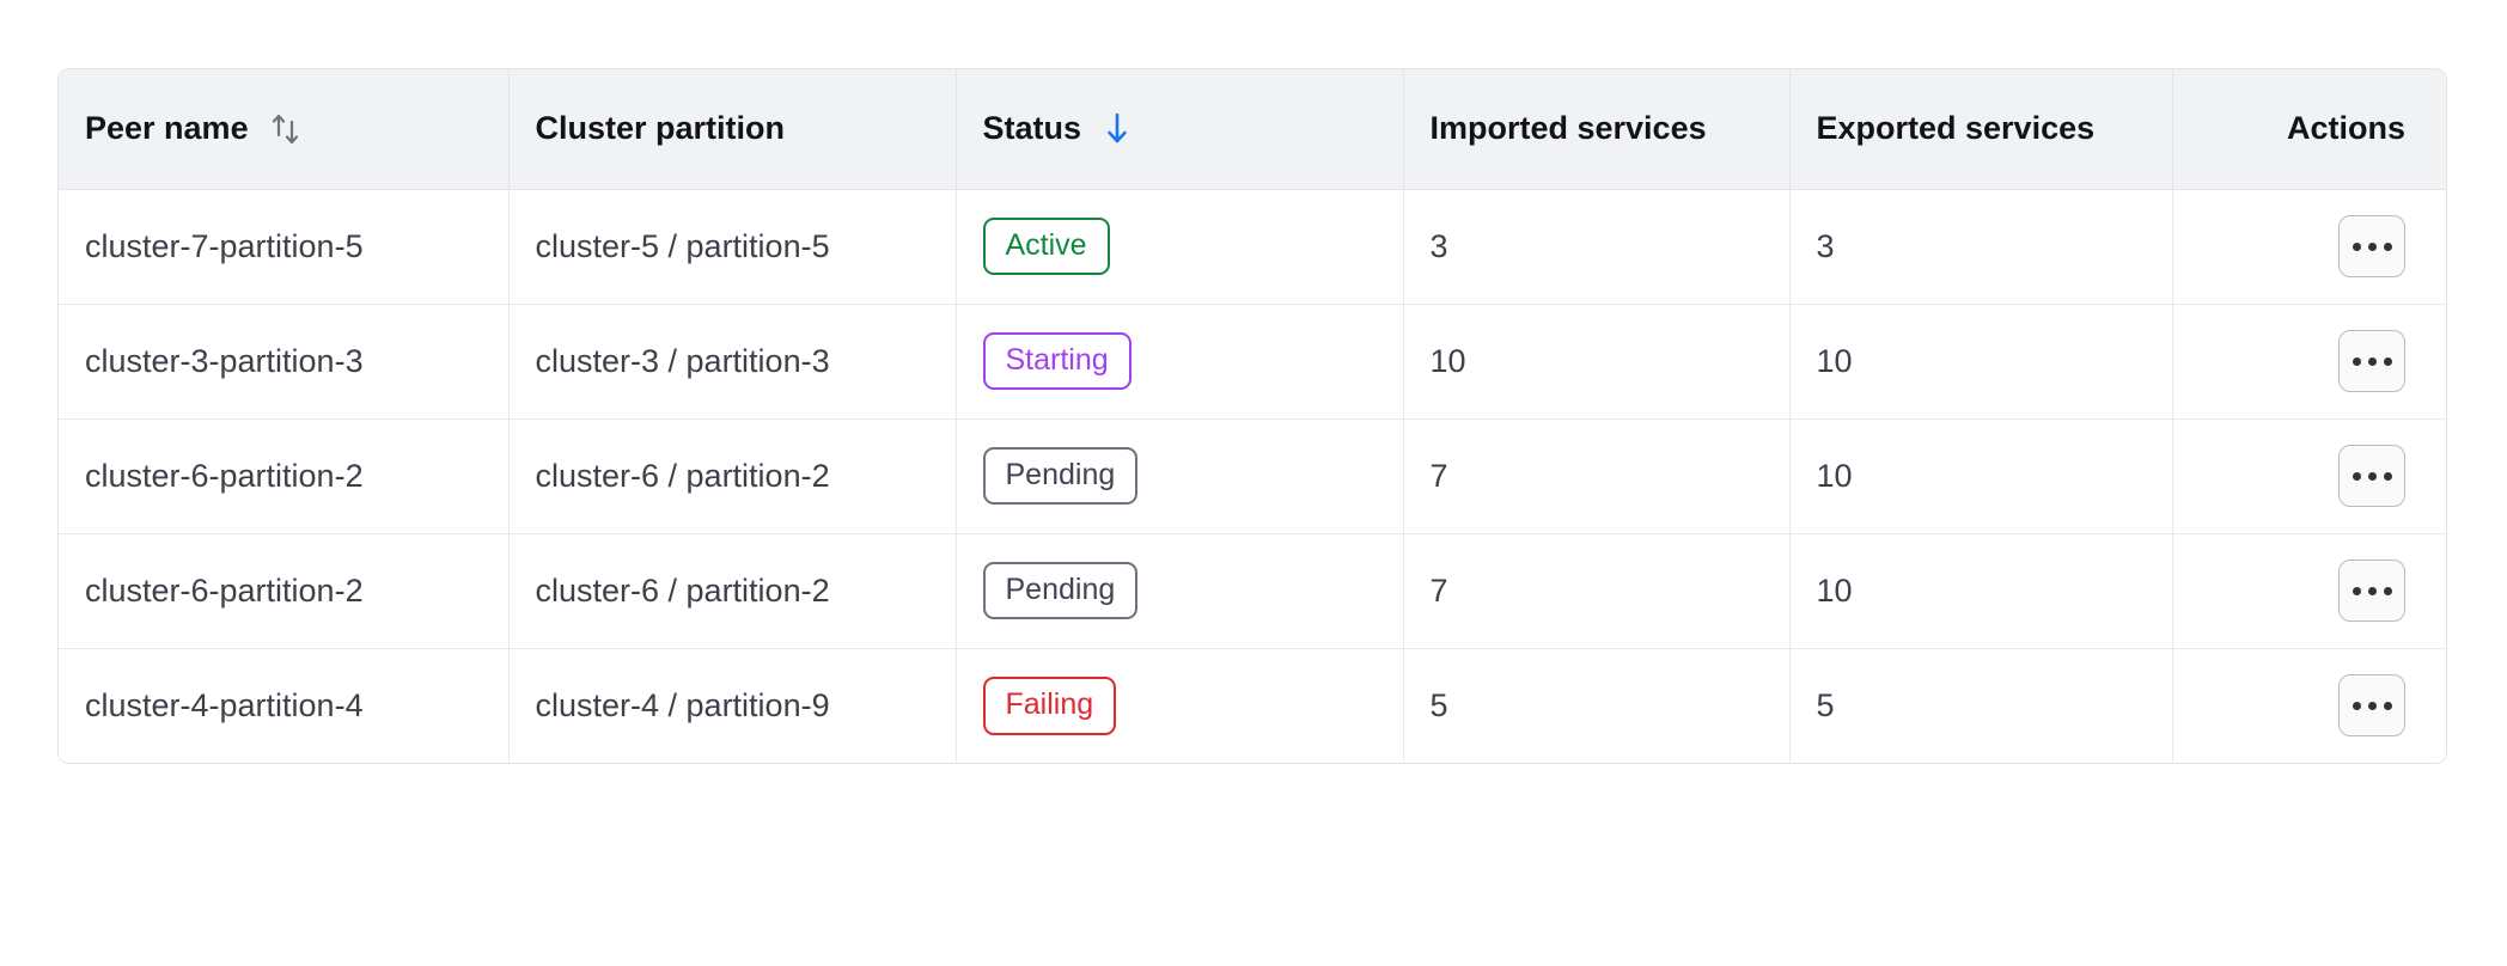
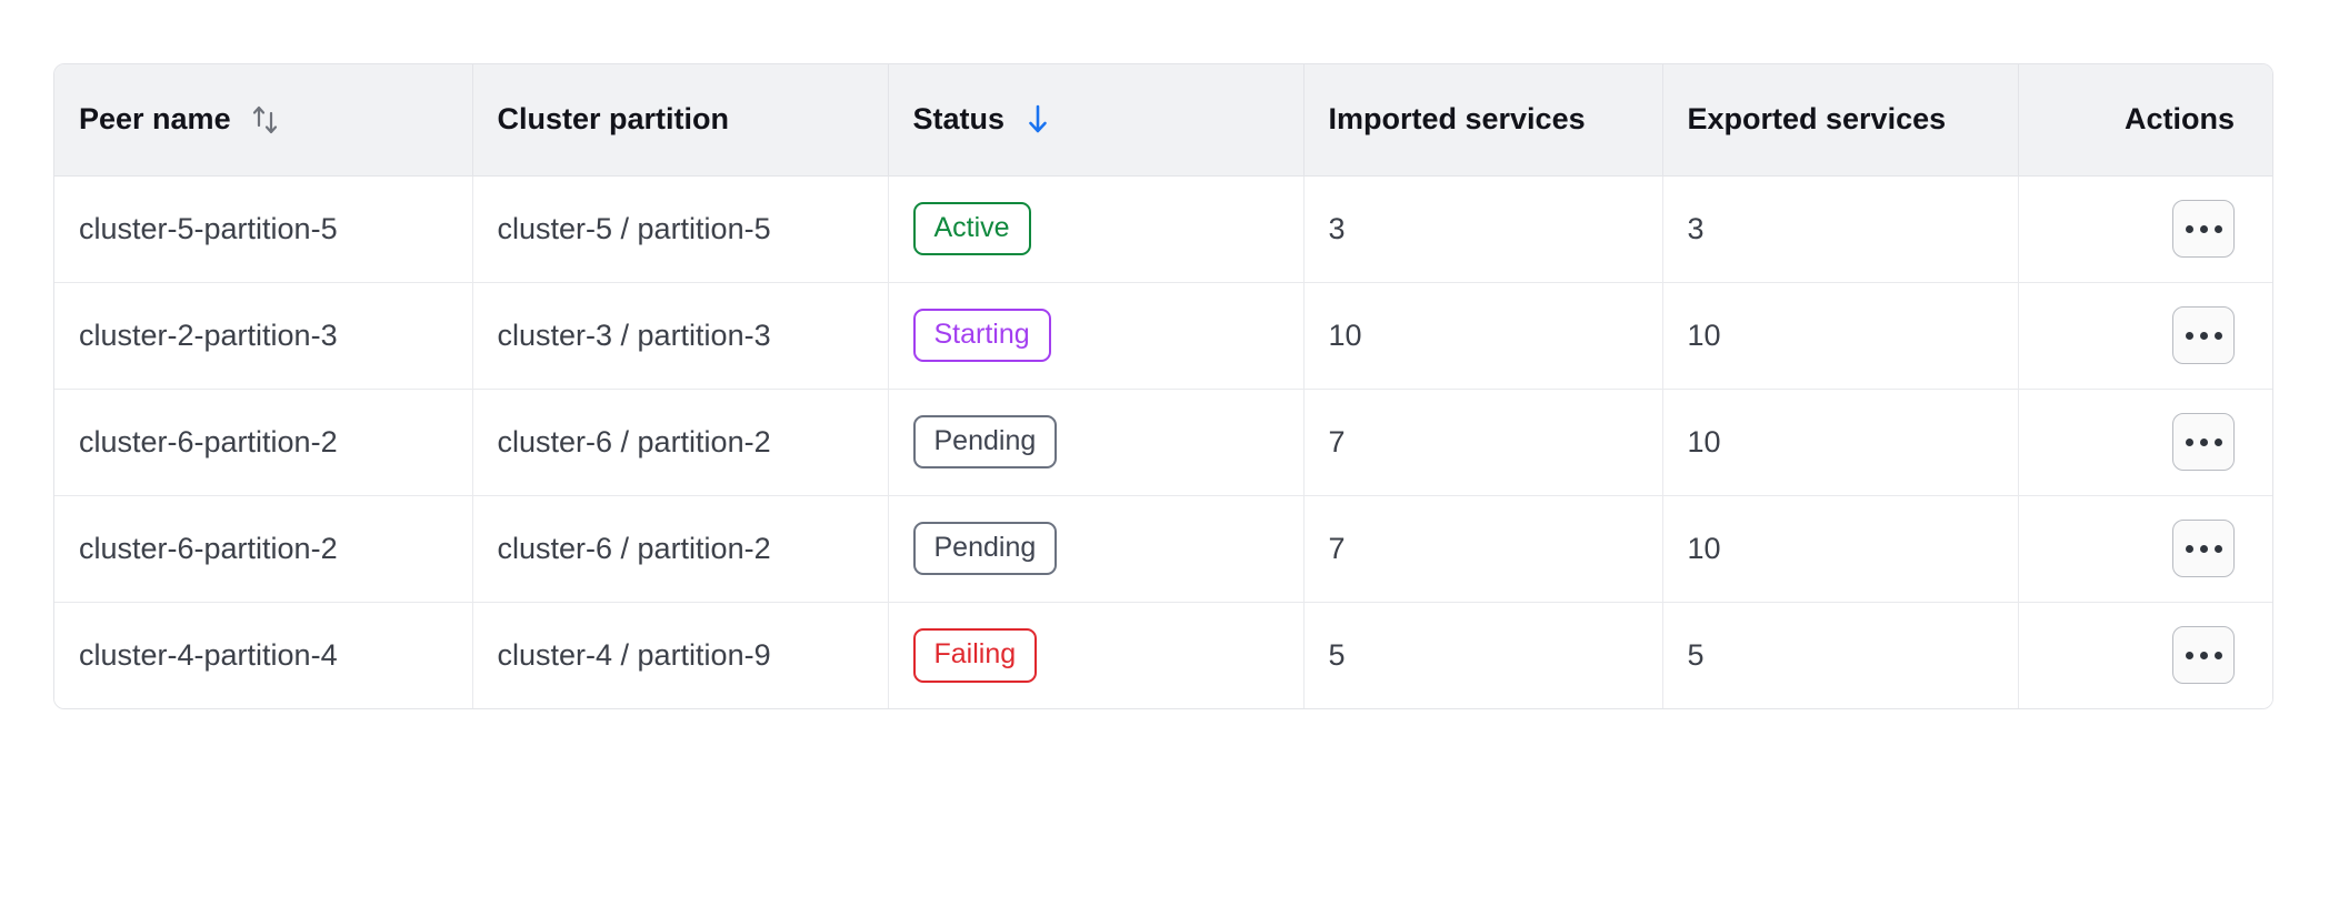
  Peer name	Cluster partition	Status	Imported services	Exported services	Actions
- cluster-7-partition-5	cluster-5 / partition-5	Active	3	3
+ cluster-5-partition-5	cluster-5 / partition-5	Active	3	3
- cluster-3-partition-3	cluster-3 / partition-3	Starting	10	10
+ cluster-2-partition-3	cluster-3 / partition-3	Starting	10	10
  cluster-6-partition-2	cluster-6 / partition-2	Pending	7	10
  cluster-6-partition-2	cluster-6 / partition-2	Pending	7	10
  cluster-4-partition-4	cluster-4 / partition-9	Failing	5	5
